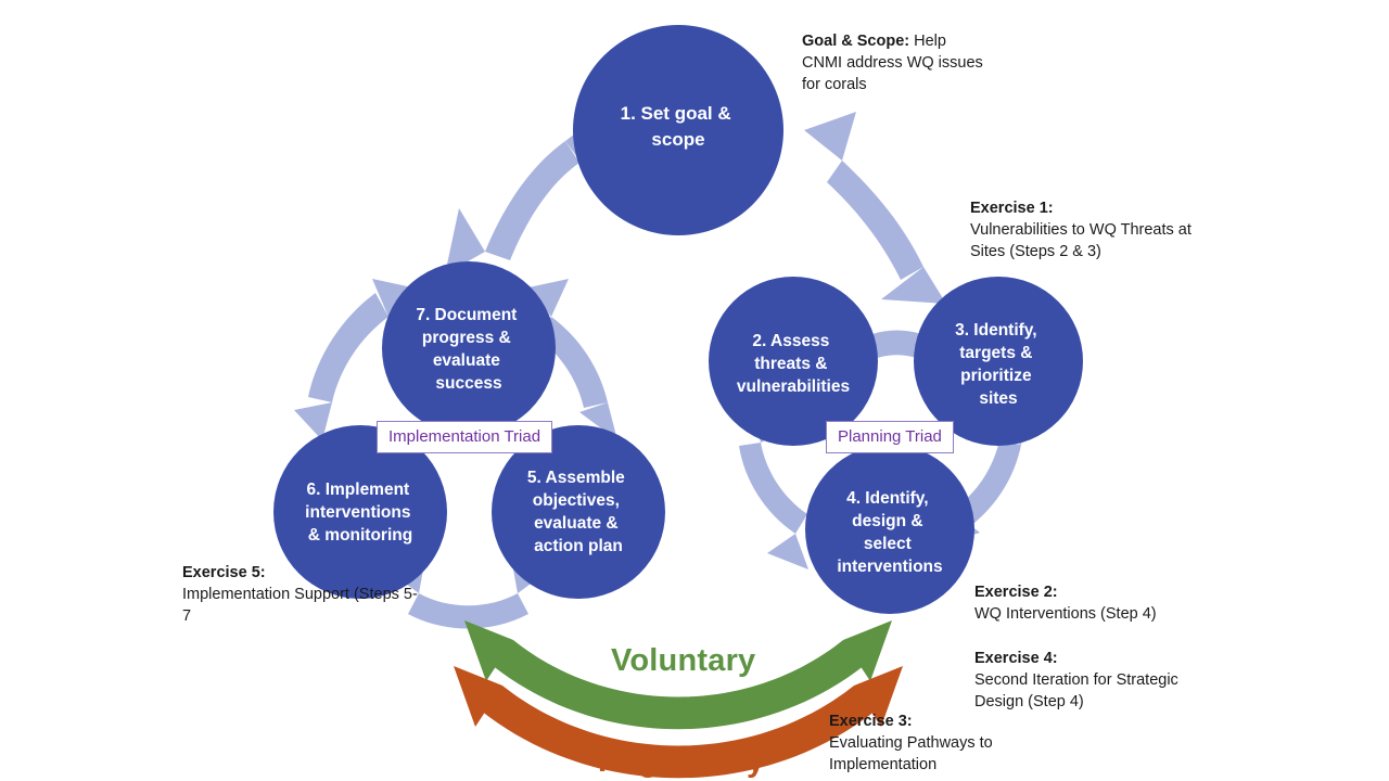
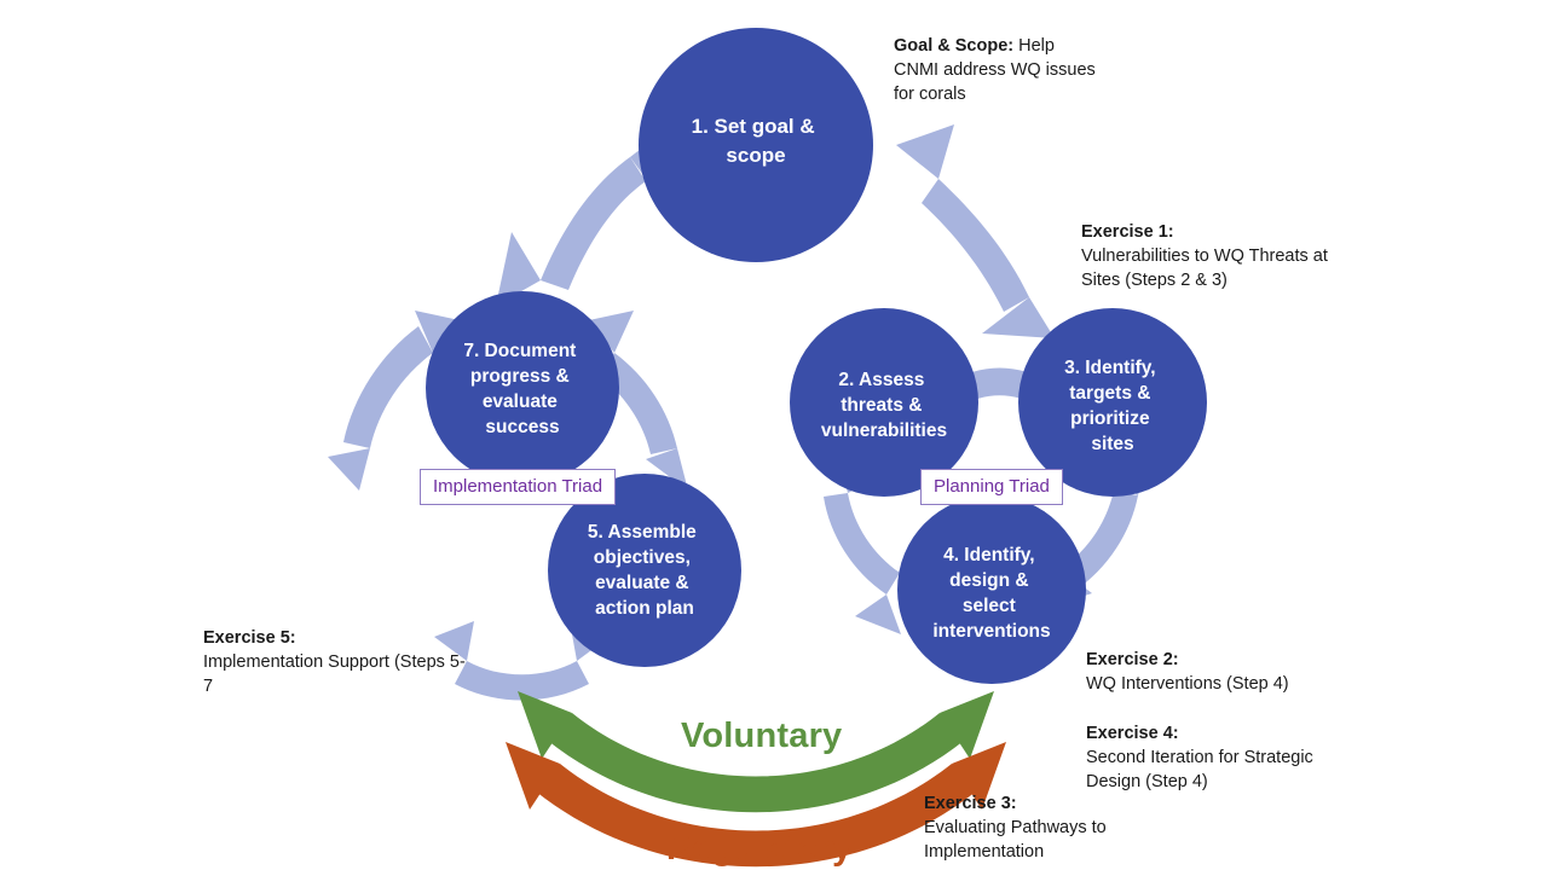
  1. Set goal & scope
  2. Assess threats & vulnerabilities
  3. Identify, targets & prioritize sites
  4. Identify, design & select interventions
  5. Assemble objectives, evaluate & action plan
- 6. Implement interventions & monitoring
  7. Document progress & evaluate success
  Implementation Triad
  Planning Triad
  Voluntary
  Regulatory
  Goal & Scope: Help CNMI address WQ issues for corals
  Exercise 1:
  Vulnerabilities to WQ Threats at Sites (Steps 2 & 3)
  Exercise 2:
  WQ Interventions (Step 4)
  Exercise 4:
  Second Iteration for Strategic Design (Step 4)
  Exercise 3:
  Evaluating Pathways to Implementation
  Exercise 5:
  Implementation Support (Steps 5-7
